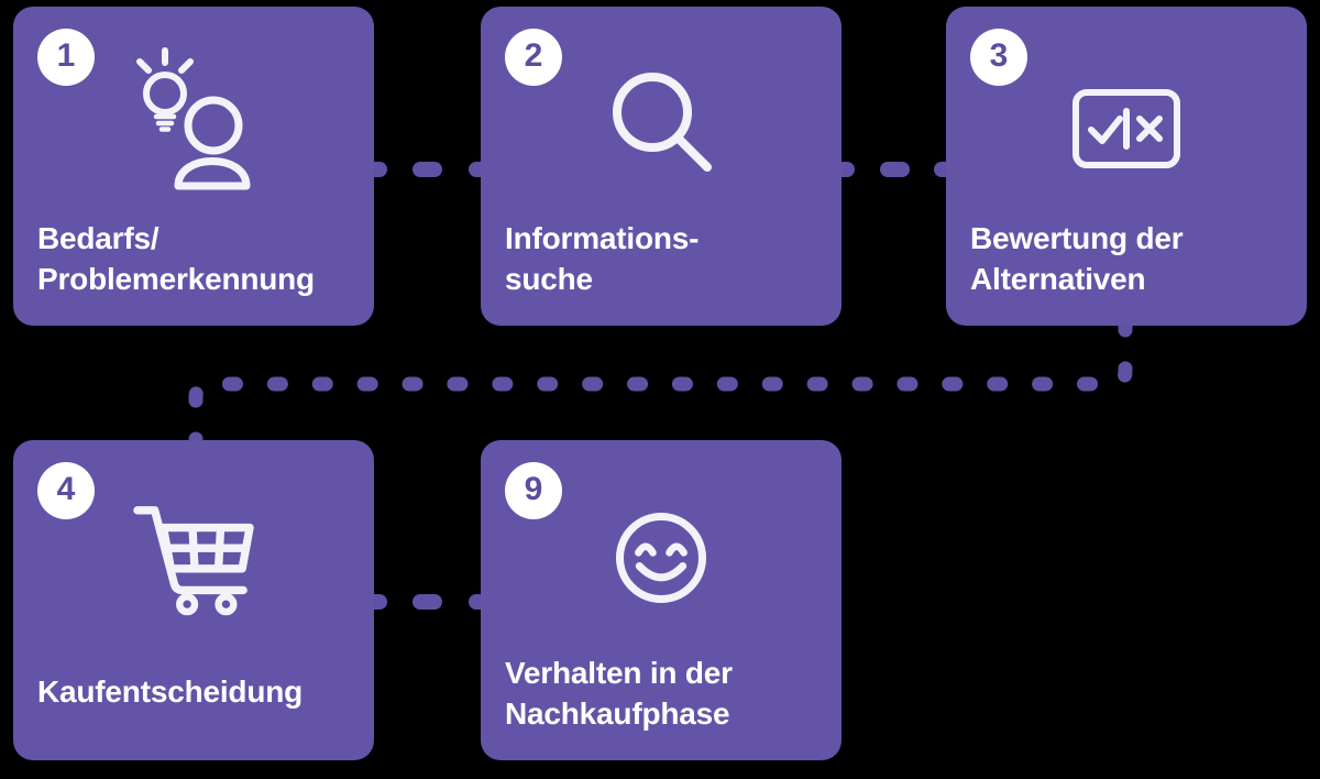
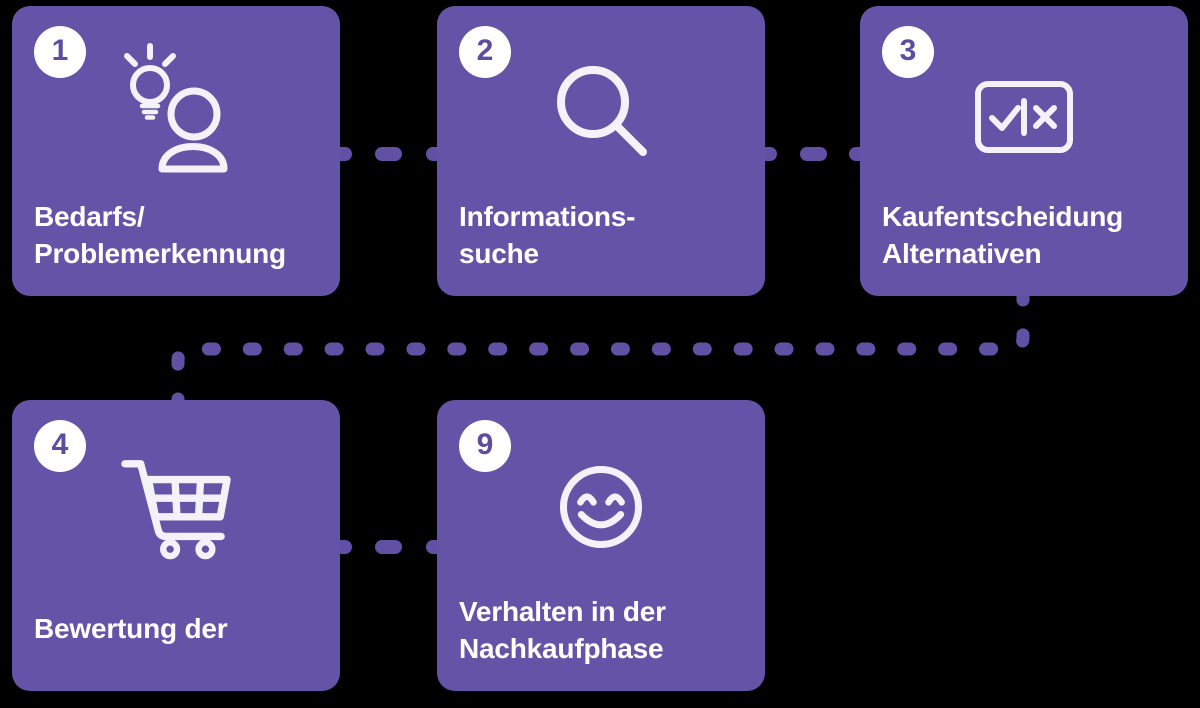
  1
  Bedarfs/
  Problemerkennung
  2
  Informations-
  suche
  3
- Bewertung der
+ Kaufentscheidung
  Alternativen
  4
- Kaufentscheidung
+ Bewertung der
  9
  Verhalten in der
  Nachkaufphase
